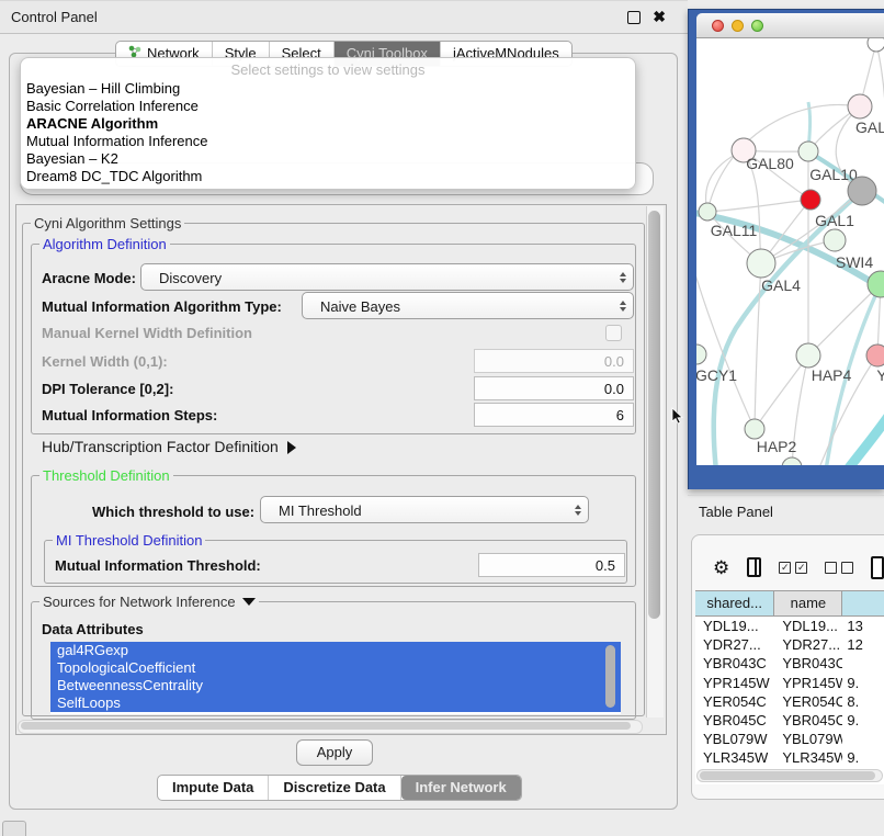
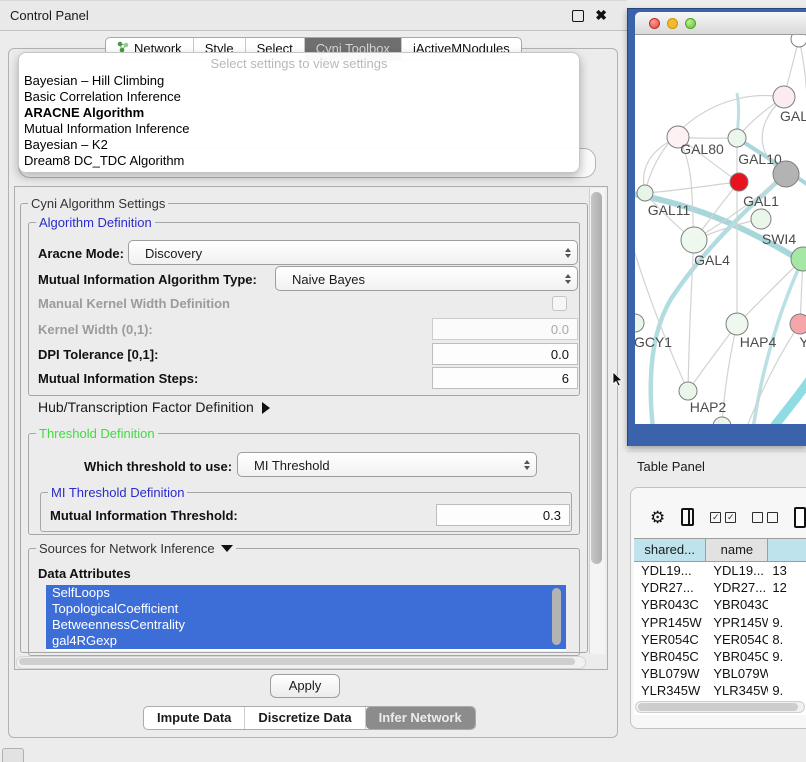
  Control Panel
  ✖
  Network
  Style
  Select
  Cyni Toolbox
  jActiveMNodules
  Select settings to view settings
  Bayesian – Hill Climbing
  Basic Correlation Inference
  ARACNE Algorithm
  Mutual Information Inference
  Bayesian – K2
  Dream8 DC_TDC Algorithm
  Cyni Algorithm Settings
  Algorithm Definition
  Aracne Mode:
  Discovery
  Mutual Information Algorithm Type:
  Naive Bayes
  Manual Kernel Width Definition
  Kernel Width (0,1):
  0.0
- DPI Tolerance [0,2]:
+ DPI Tolerance [0,1]:
  0.0
  Mutual Information Steps:
  6
  Hub/Transcription Factor Definition
  Threshold Definition
  Which threshold to use:
  MI Threshold
  MI Threshold Definition
  Mutual Information Threshold:
- 0.5
+ 0.3
  Sources for Network Inference
  Data Attributes
- gal4RGexp
+ SelfLoops
  TopologicalCoefficient
  BetweennessCentrality
- SelfLoops
+ gal4RGexp
  Apply
  Impute Data
  Discretize Data
  Infer Network
  GAL
  GAL80
  GAL10
  GAL1
  GAL11
  GAL4
  SWI4
  GCY1
  HAP4
  Y
  HAP2
  Table Panel
  ⚙
  ✓
  ✓
  shared...
  name
  YDL19...
  YDL19...
  13
  YDR27...
  YDR27...
  12
  YBR043C
  YBR043C
  YPR145W
  YPR145W
  9.
  YER054C
  YER054C
  8.
  YBR045C
  YBR045C
  9.
  YBL079W
  YBL079W
  YLR345W
  YLR345W
  9.
